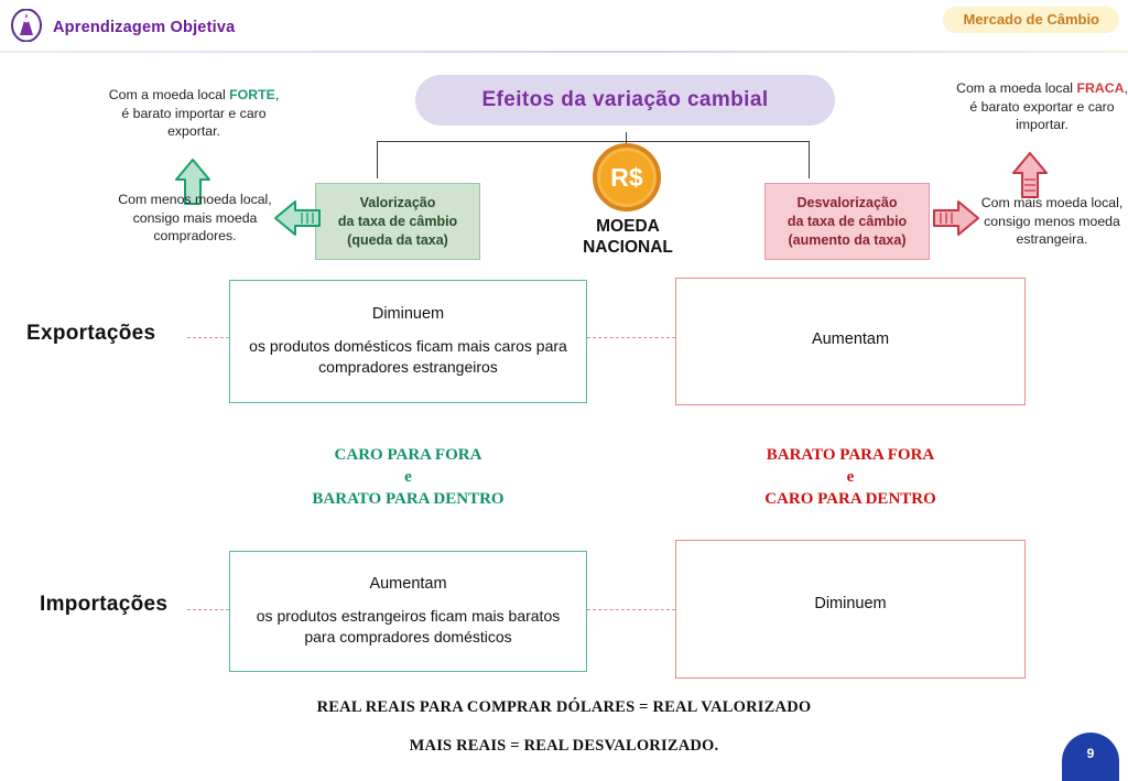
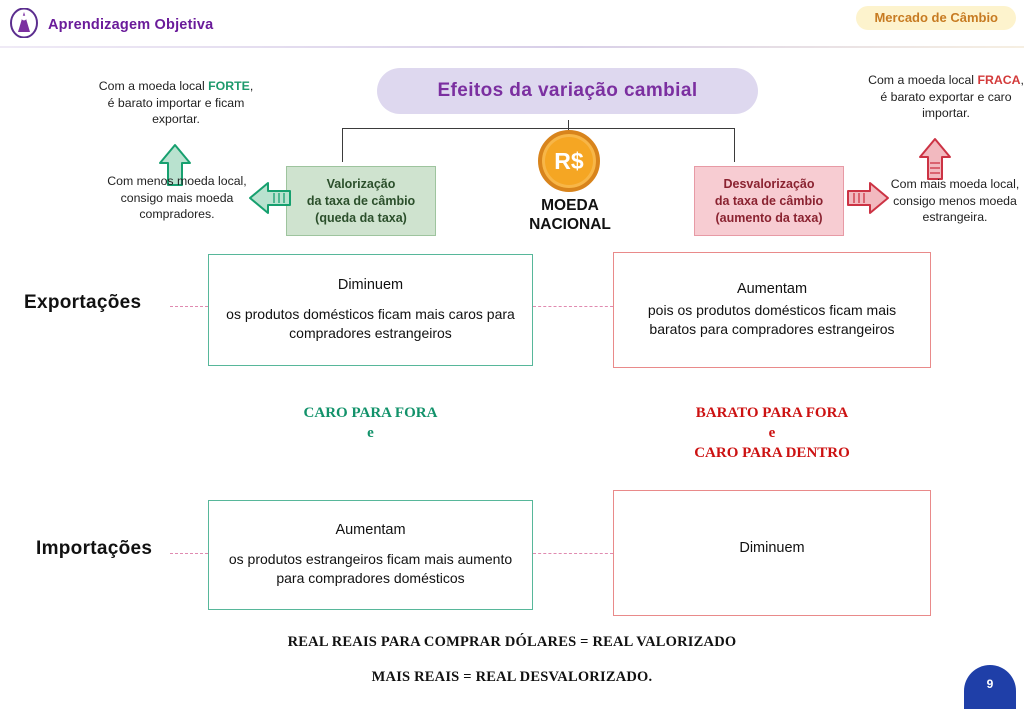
  Aprendizagem Objetiva
  Mercado de Câmbio
  Efeitos da variação cambial
  R$
  MOEDA
  NACIONAL
  Valorização
  da taxa de câmbio
  (queda da taxa)
  Desvalorização
  da taxa de câmbio
  (aumento da taxa)
- Com a moeda local FORTE, é barato importar e caro exportar.
+ Com a moeda local FORTE, é barato importar e ficam exportar.
  Com menos moeda local, consigo mais moeda compradores.
  Com a moeda local FRACA, é barato exportar e caro importar.
  Com mais moeda local, consigo menos moeda estrangeira.
  Exportações
  Diminuem
  os produtos domésticos ficam mais caros para compradores estrangeiros
  Aumentam
+ pois os produtos domésticos ficam mais baratos para compradores estrangeiros
  CARO PARA FORA
  e
- BARATO PARA DENTRO
  BARATO PARA FORA
  e
  CARO PARA DENTRO
  Importações
  Aumentam
- os produtos estrangeiros ficam mais baratos para compradores domésticos
+ os produtos estrangeiros ficam mais aumento para compradores domésticos
  Diminuem
  REAL REAIS PARA COMPRAR DÓLARES = REAL VALORIZADO
  MAIS REAIS = REAL DESVALORIZADO.
  9
